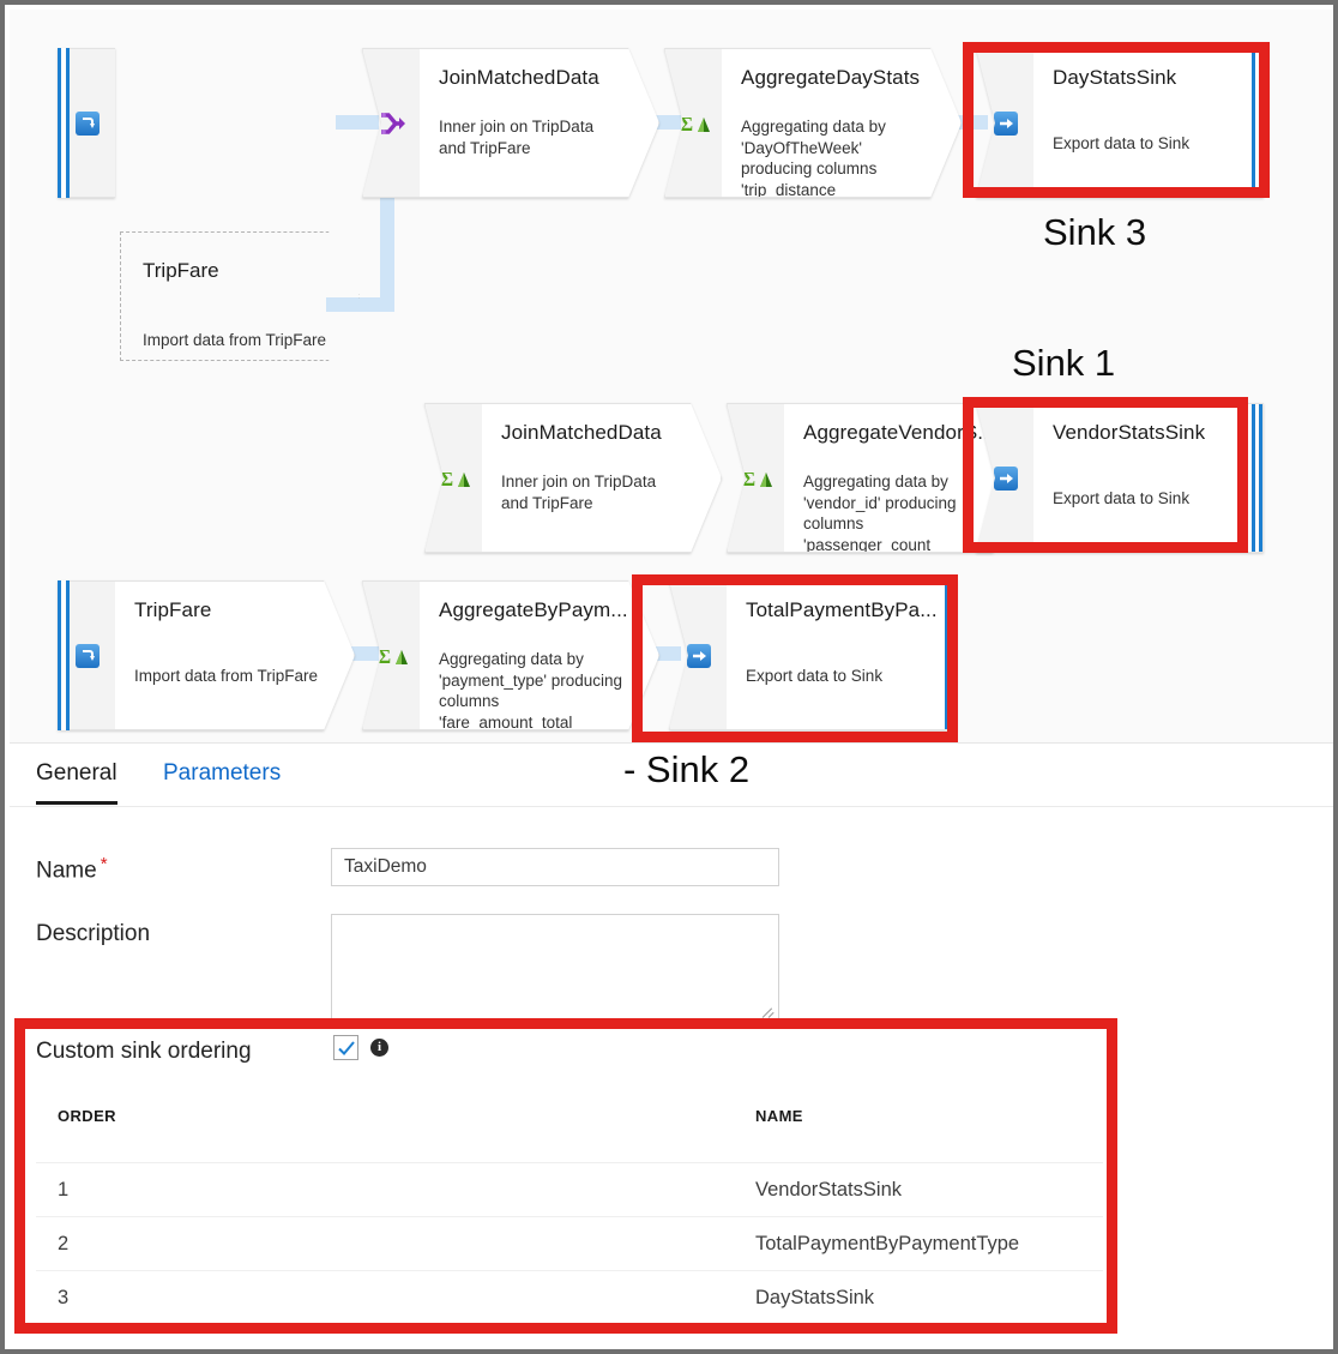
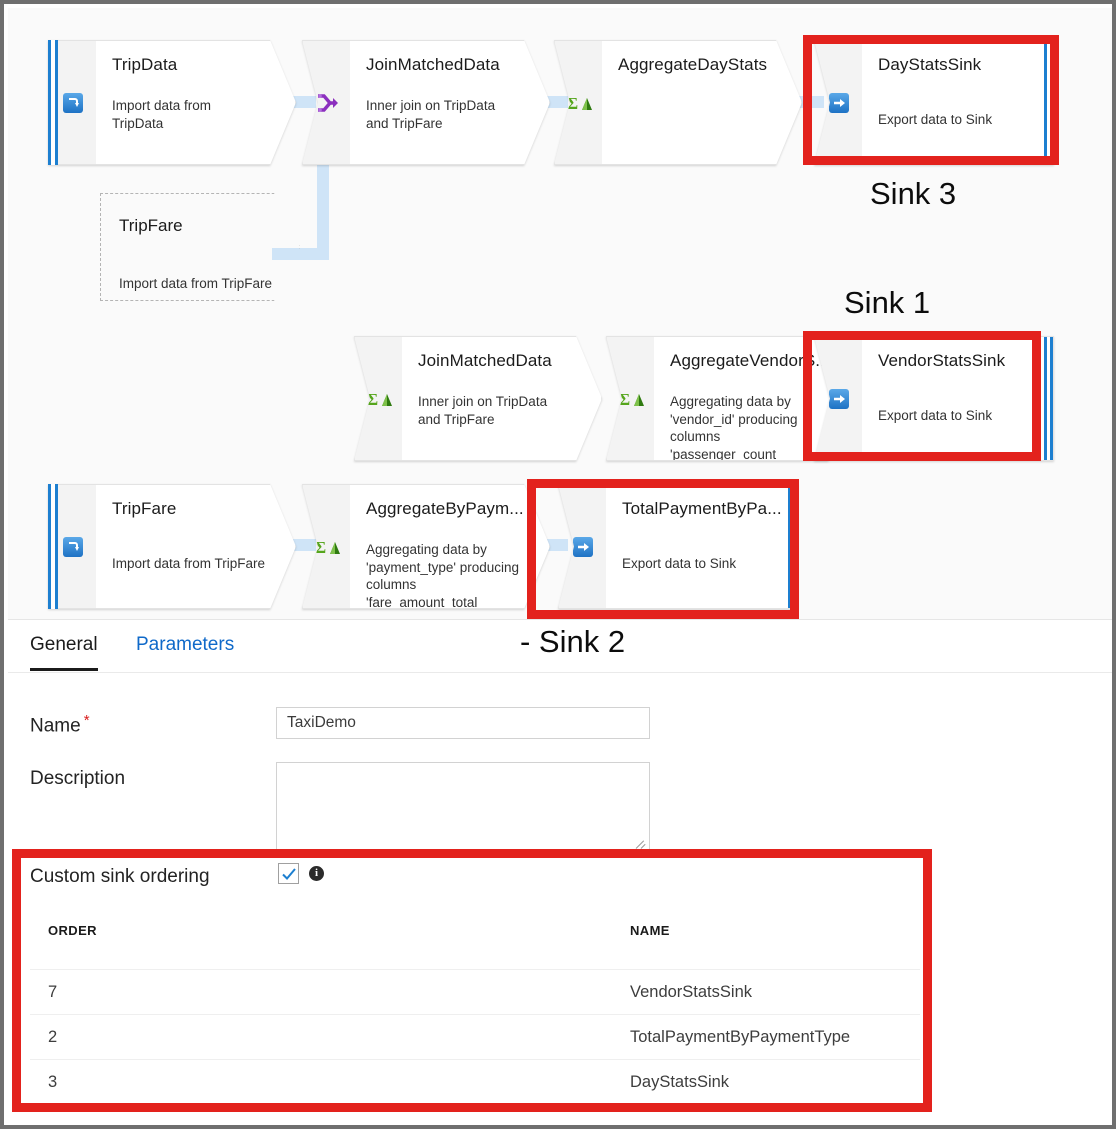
+ TripData
+ Import data from TripData
  JoinMatchedData
  Inner join on TripData and TripFare
  Σ
  AggregateDayStats
- Aggregating data by 'DayOfTheWeek' producing columns 'trip_distance
  DayStatsSink
  Export data to Sink
  TripFare
  Import data from TripFare
  Σ
  JoinMatchedData
  Inner join on TripData and TripFare
  Σ
  AggregateVendorS.
  Aggregating data by 'vendor_id' producing columns 'passenger_count
  VendorStatsSink
  Export data to Sink
  TripFare
  Import data from TripFare
  Σ
  AggregateByPaym...
  Aggregating data by 'payment_type' producing columns 'fare_amount_total
  TotalPaymentByPa...
  Export data to Sink
  Sink 3
  Sink 1
  - Sink 2
  General
  Parameters
  Name *
  TaxiDemo
  Description
  Custom sink ordering
  i
  ORDER
  NAME
- 1
+ 7
  VendorStatsSink
  2
  TotalPaymentByPaymentType
  3
  DayStatsSink
